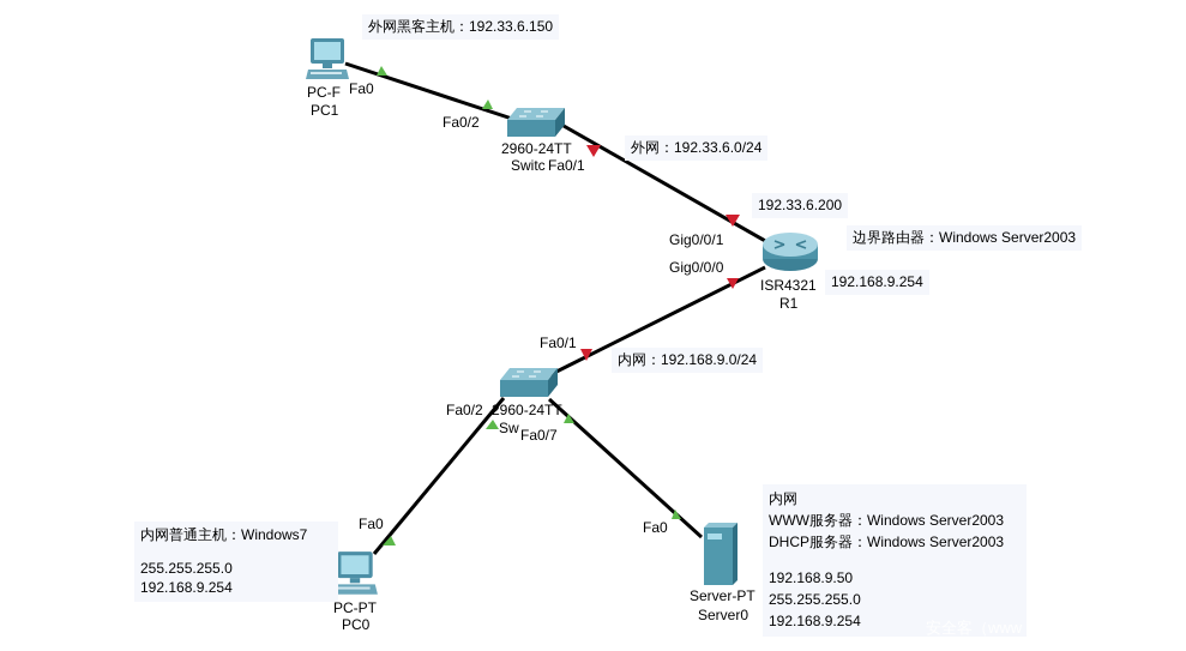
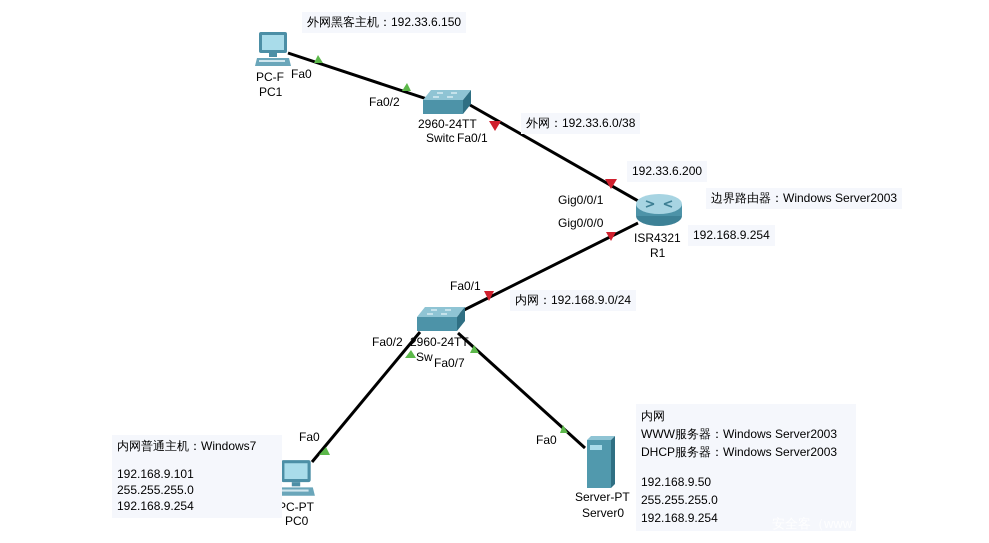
  PC-F
  PC1
  2960-24TT
  Switc
  ISR4321
  R1
  2960-24TT
  Sw
  PC-PT
  PC0
  Server-PT
  Server0
  Fa0
  Fa0/2
  Fa0/1
  Gig0/0/1
  Gig0/0/0
  Fa0/1
  Fa0/2
  Fa0/7
  Fa0
  Fa0
  外网黑客主机：192.33.6.150
- 外网：192.33.6.0/24
+ 外网：192.33.6.0/38
  192.33.6.200
  边界路由器：Windows Server2003
  192.168.9.254
  内网：192.168.9.0/24
  内网普通主机：Windows7
+ 192.168.9.101
  255.255.255.0
  192.168.9.254
  内网
  WWW服务器：Windows Server2003
  DHCP服务器：Windows Server2003
  192.168.9.50
  255.255.255.0
  192.168.9.254
